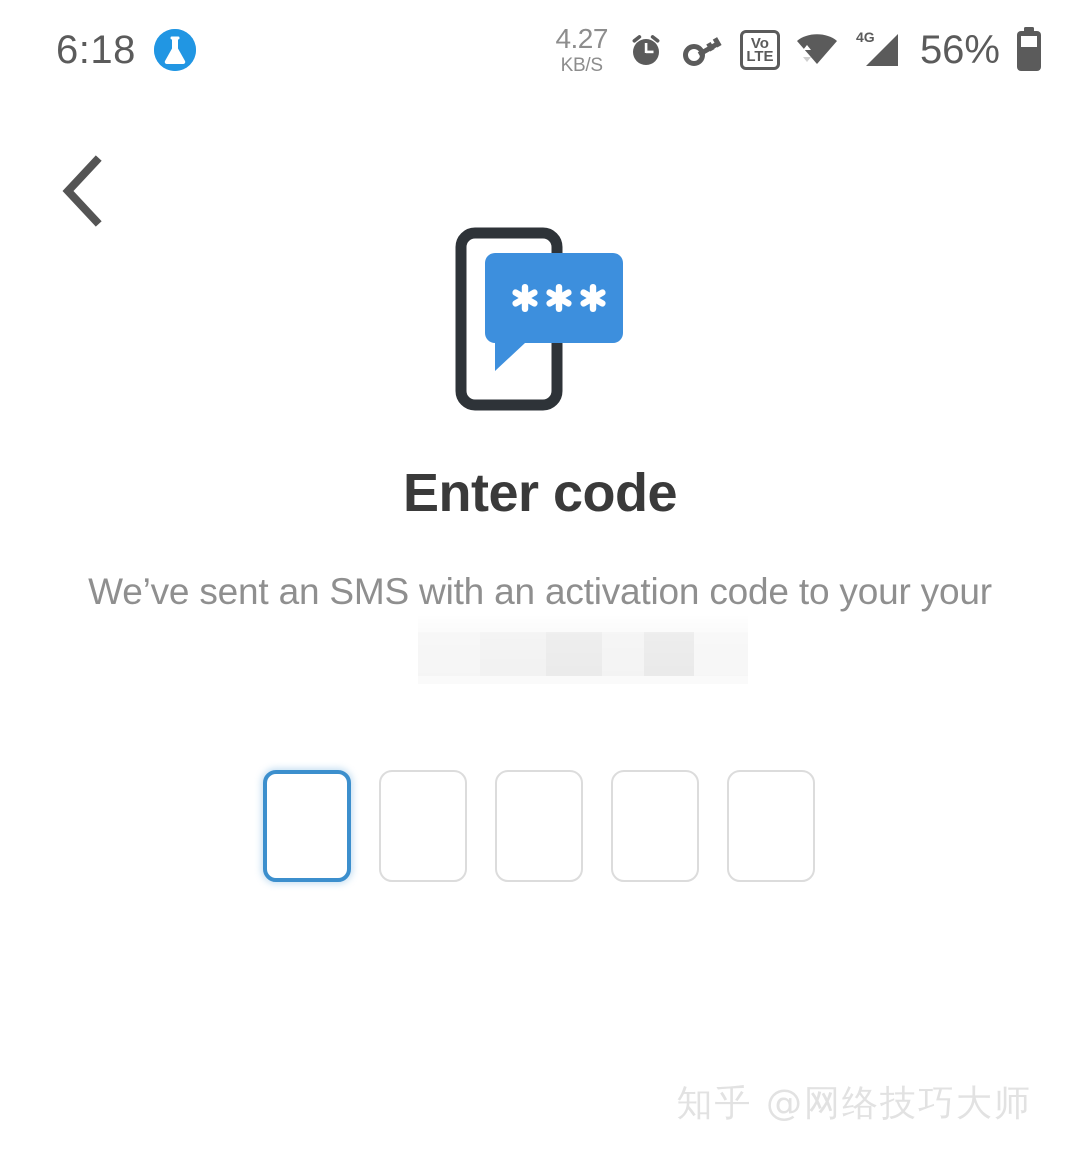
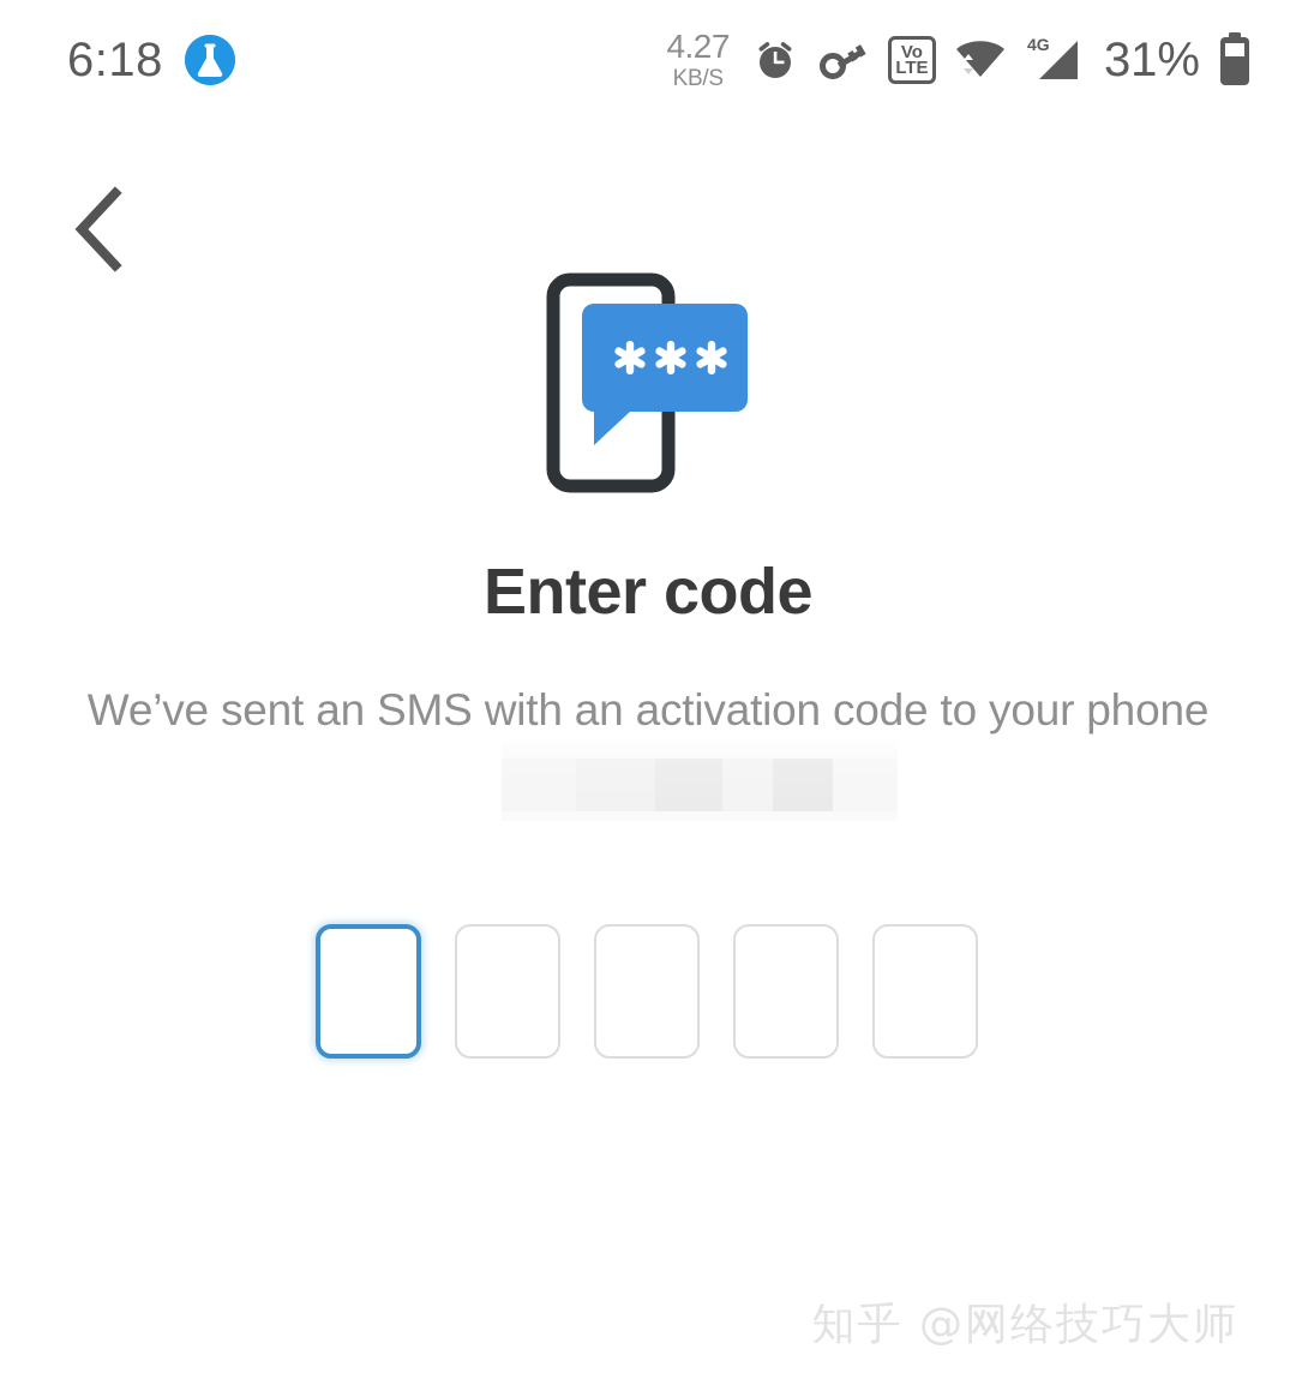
  6:18
  4.27
  KB/S
  Vo
  LTE
  4G
- 56%
+ 31%
  Enter code
- We’ve sent an SMS with an activation code to your your
+ We’ve sent an SMS with an activation code to your phone
  知乎 @网络技巧大师
